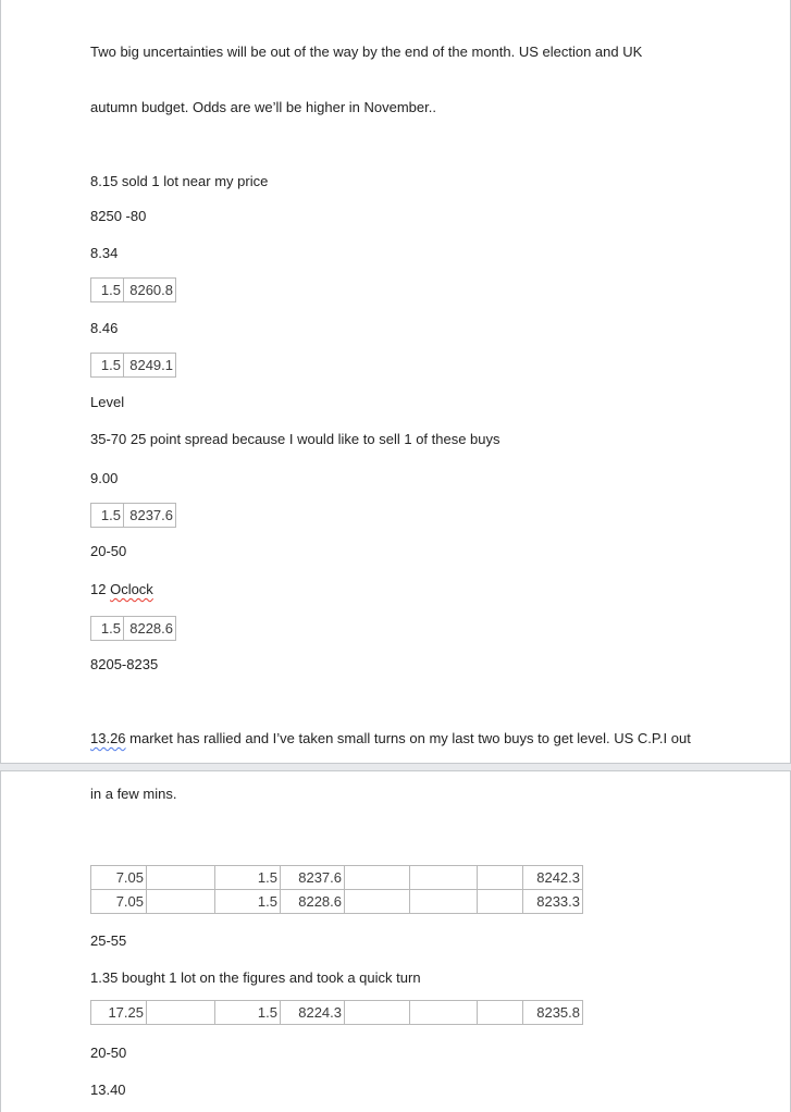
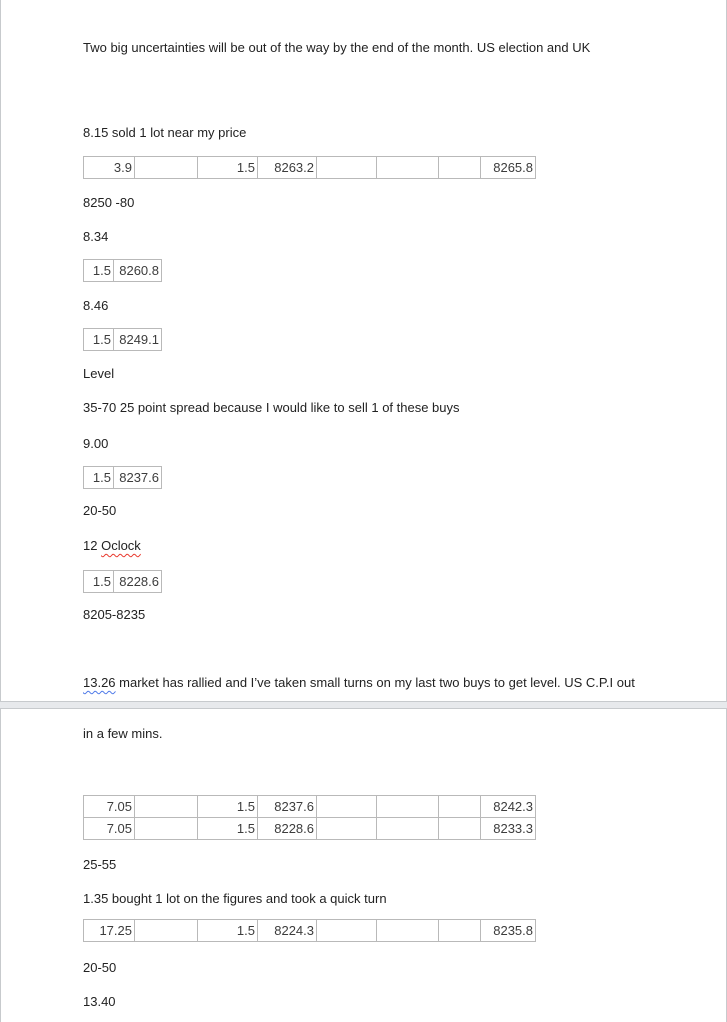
  Two big uncertainties will be out of the way by the end of the month. US election and UK
- autumn budget. Odds are we’ll be higher in November..
  8.15 sold 1 lot near my price
+ 3.9		1.5	8263.2				8265.8
  8250 -80
  8.34
  1.5	8260.8
  8.46
  1.5	8249.1
  Level
  35-70 25 point spread because I would like to sell 1 of these buys
  9.00
  1.5	8237.6
  20-50
  12 Oclock
  1.5	8228.6
  8205-8235
  13.26 market has rallied and I’ve taken small turns on my last two buys to get level. US C.P.I out
  in a few mins.
  7.05		1.5	8237.6				8242.3
  7.05		1.5	8228.6				8233.3
  25-55
  1.35 bought 1 lot on the figures and took a quick turn
  17.25		1.5	8224.3				8235.8
  20-50
  13.40
